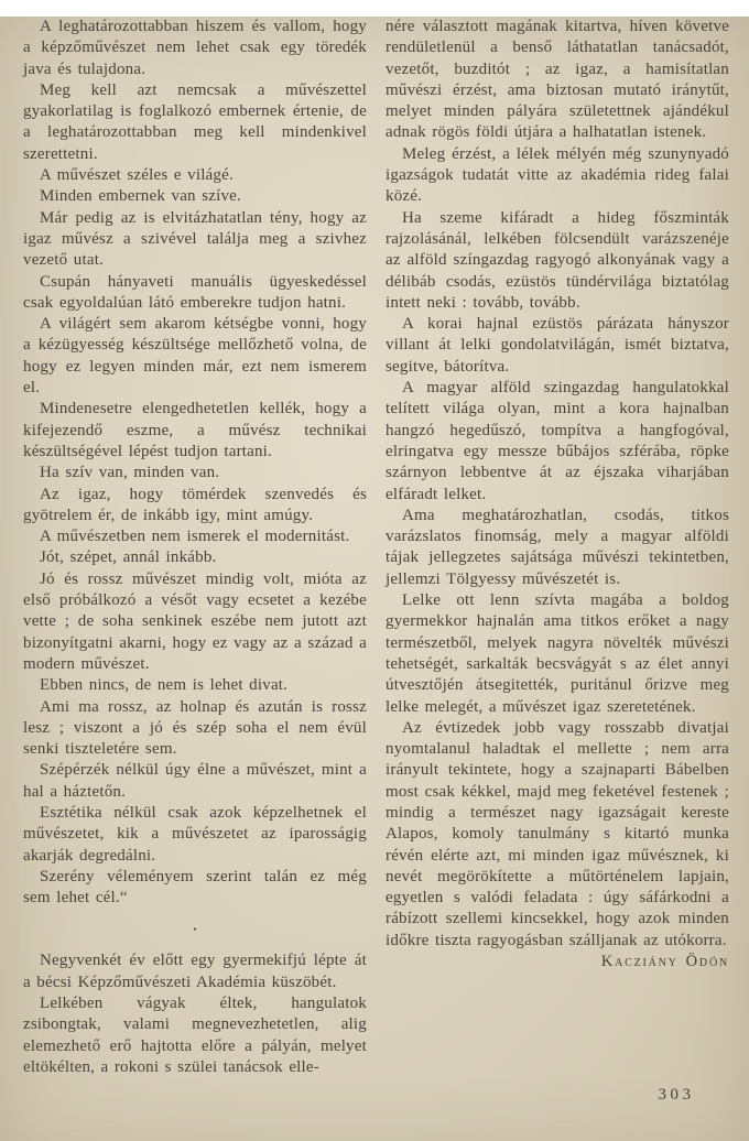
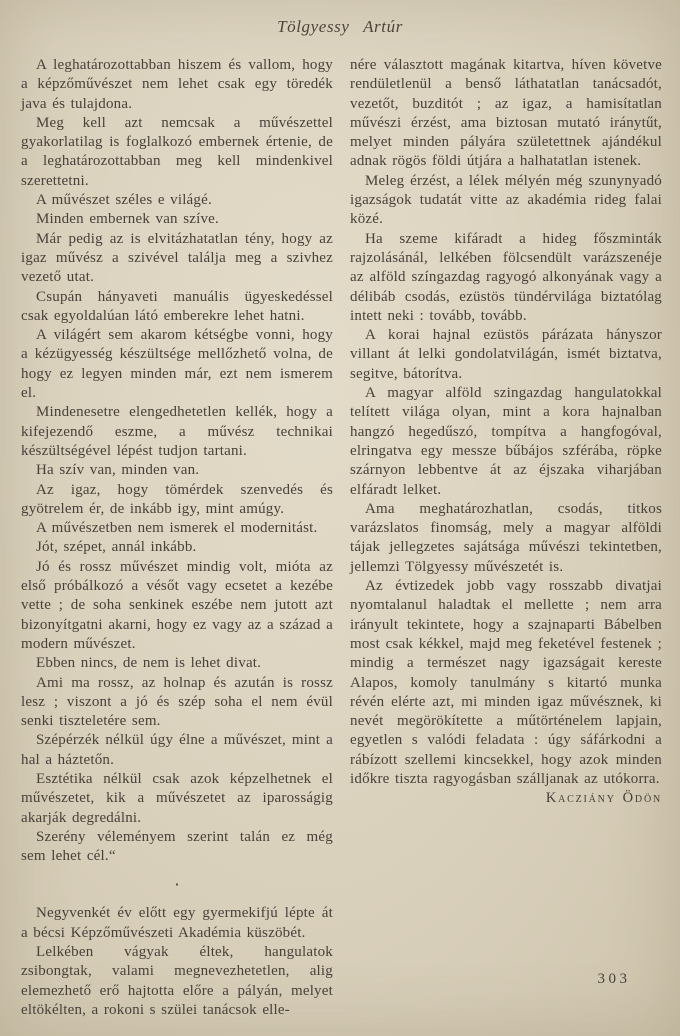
+ Tölgyessy Artúr
  A leghatározottabban hiszem és vallom, hogy a képzőművészet nem lehet csak egy töredék java és tulajdona.
  Meg kell azt nemcsak a művészettel gyakorlatilag is foglalkozó embernek értenie, de a leghatározottabban meg kell mindenkivel szerettetni.
  A művészet széles e világé.
  Minden embernek van szíve.
  Már pedig az is elvitázhatatlan tény, hogy az igaz művész a szivével találja meg a szivhez vezető utat.
- Csupán hányaveti manuális ügyeskedéssel csak egyoldalúan látó emberekre tudjon hatni.
+ Csupán hányaveti manuális ügyeskedéssel csak egyoldalúan látó emberekre lehet hatni.
  A világért sem akarom kétségbe vonni, hogy a kézügyesség készültsége mellőzhető volna, de hogy ez legyen minden már, ezt nem ismerem el.
  Mindenesetre elengedhetetlen kellék, hogy a kifejezendő eszme, a művész technikai készültségével lépést tudjon tartani.
  Ha szív van, minden van.
  Az igaz, hogy tömérdek szenvedés és gyötrelem ér, de inkább igy, mint amúgy.
  A művészetben nem ismerek el modernitást.
  Jót, szépet, annál inkább.
  Jó és rossz művészet mindig volt, mióta az első próbálkozó a vésőt vagy ecsetet a kezébe vette ; de soha senkinek eszébe nem jutott azt bizonyítgatni akarni, hogy ez vagy az a század a modern művészet.
  Ebben nincs, de nem is lehet divat.
  Ami ma rossz, az holnap és azután is rossz lesz ; viszont a jó és szép soha el nem évül senki tiszteletére sem.
  Szépérzék nélkül úgy élne a művészet, mint a hal a háztetőn.
  Esztétika nélkül csak azok képzelhetnek el művészetet, kik a művészetet az iparosságig akarják degredálni.
  Szerény véleményem szerint talán ez még sem lehet cél.“
  ▪
  Negyvenkét év előtt egy gyermekifjú lépte át a bécsi Képzőművészeti Akadémia küszöbét.
  Lelkében vágyak éltek, hangulatok zsibongtak, valami megnevezhetetlen, alig elemezhető erő hajtotta előre a pályán, melyet eltökélten, a rokoni s szülei tanácsok elle-
  nére választott magának kitartva, híven követve rendületlenül a benső láthatatlan tanácsadót, vezetőt, buzditót ; az igaz, a hamisítatlan művészi érzést, ama biztosan mutató iránytűt, melyet minden pályára születettnek ajándékul adnak rögös földi útjára a halhatatlan istenek.
  Meleg érzést, a lélek mélyén még szunynyadó igazságok tudatát vitte az akadémia rideg falai közé.
  Ha szeme kifáradt a hideg főszminták rajzolásánál, lelkében fölcsendült varázszenéje az alföld színgazdag ragyogó alkonyának vagy a délibáb csodás, ezüstös tündérvilága biztatólag intett neki : tovább, tovább.
  A korai hajnal ezüstös párázata hányszor villant át lelki gondolatvilágán, ismét biztatva, segitve, bátorítva.
  A magyar alföld szingazdag hangulatokkal telített világa olyan, mint a kora hajnalban hangzó hegedűszó, tompítva a hangfogóval, elringatva egy messze bűbájos szférába, röpke szárnyon lebbentve át az éjszaka viharjában elfáradt lelket.
  Ama meghatározhatlan, csodás, titkos varázslatos finomság, mely a magyar alföldi tájak jellegzetes sajátsága művészi tekintetben, jellemzi Tölgyessy művészetét is.
- Lelke ott lenn szívta magába a boldog gyermekkor hajnalán ama titkos erőket a nagy természetből, melyek nagyra növelték művészi tehetségét, sarkalták becsvágyát s az élet annyi útvesztőjén átsegitették, puritánul őrizve meg lelke melegét, a művészet igaz szeretetének.
  Az évtizedek jobb vagy rosszabb divatjai nyomtalanul haladtak el mellette ; nem arra irányult tekintete, hogy a szajnaparti Bábelben most csak kékkel, majd meg feketével festenek ; mindig a természet nagy igazságait kereste Alapos, komoly tanulmány s kitartó munka révén elérte azt, mi minden igaz művésznek, ki nevét megörökítette a műtörténelem lapjain, egyetlen s valódi feladata : úgy sáfárkodni a rábízott szellemi kincsekkel, hogy azok minden időkre tiszta ragyogásban szálljanak az utókorra.
  Kacziány Ödön
  303
